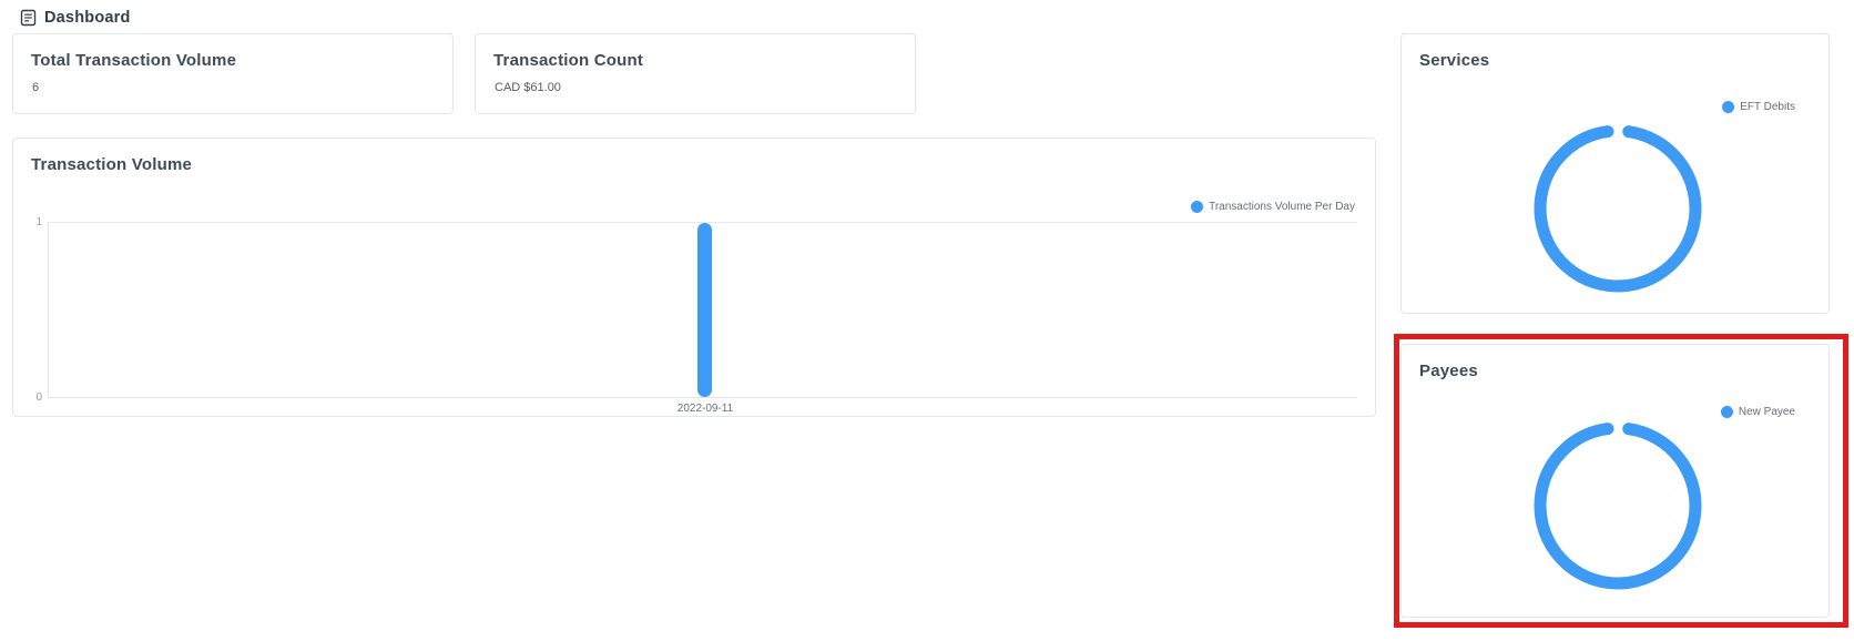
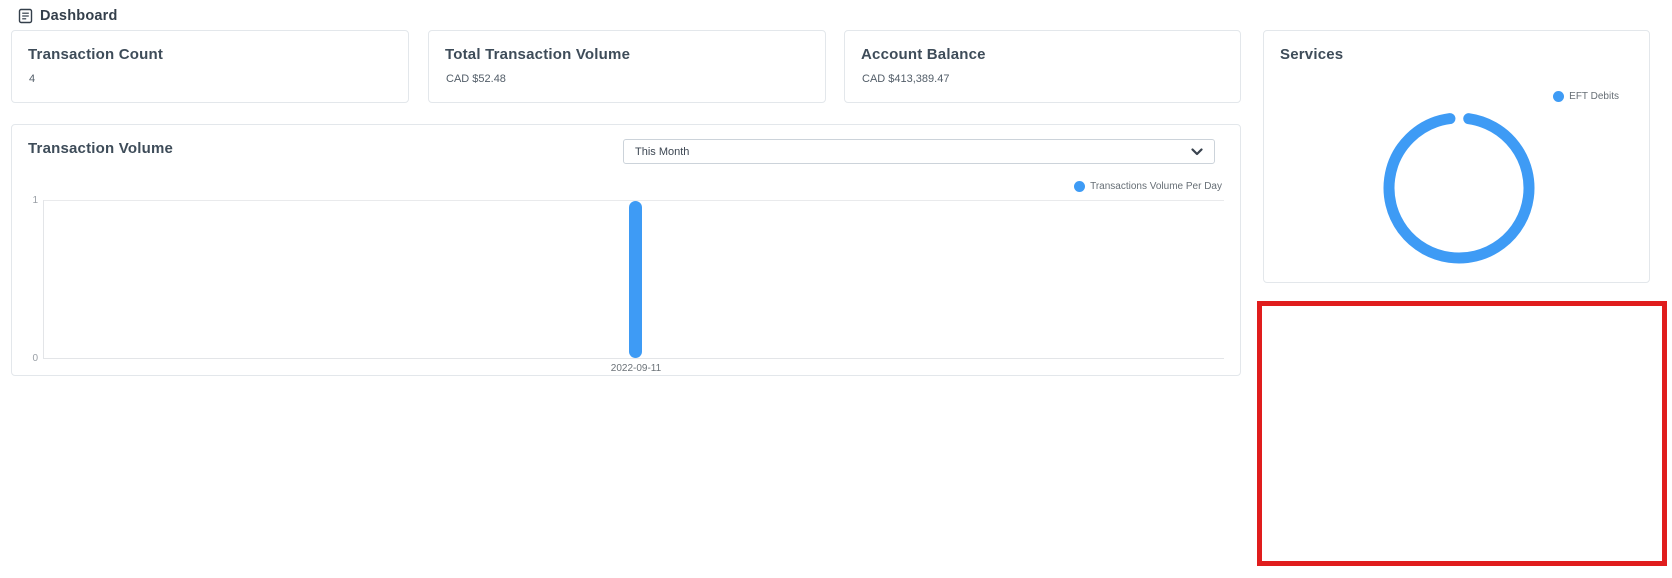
  Dashboard
- Total Transaction Volume
+ Transaction Count
- 6
+ 4
- Transaction Count
+ Total Transaction Volume
- CAD $61.00
+ CAD $52.48
+ Account Balance
+ CAD $413,389.47
  Transaction Volume
+ This Month
  Transactions Volume Per Day
  1
  0
  2022-09-11
  Services
  EFT Debits
- Payees
- New Payee
